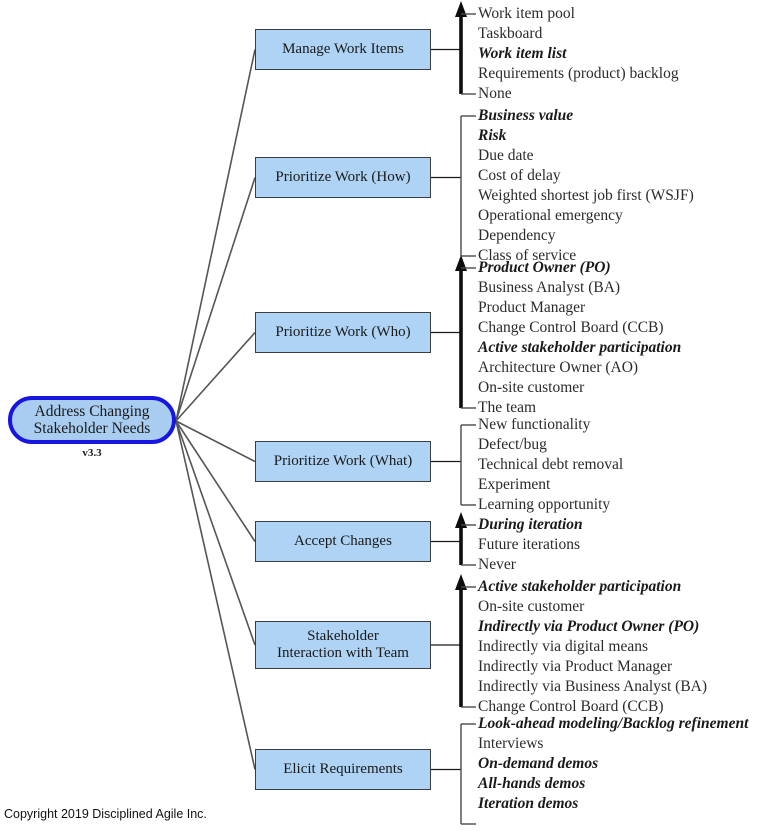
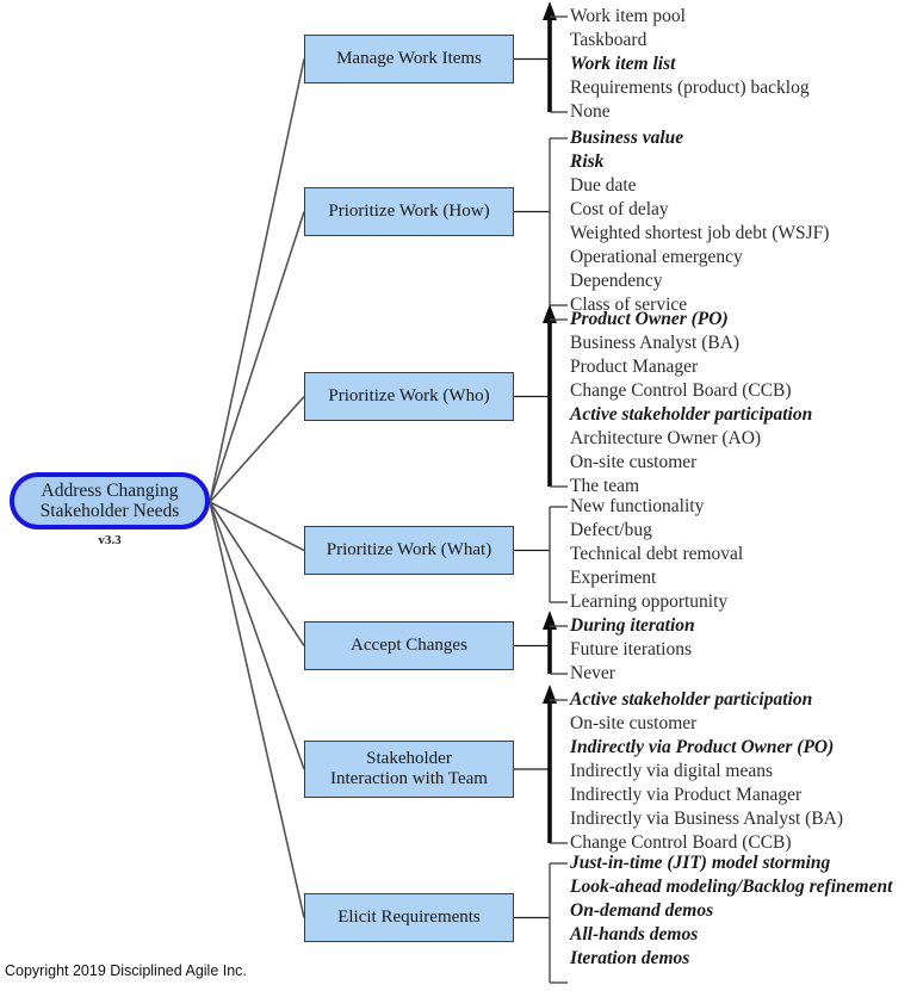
  Address Changing
  Stakeholder Needs
  v3.3
  Manage Work Items
  Work item pool
  Taskboard
  Work item list
  Requirements (product) backlog
  None
  Prioritize Work (How)
  Business value
  Risk
  Due date
  Cost of delay
- Weighted shortest job first (WSJF)
+ Weighted shortest job debt (WSJF)
  Operational emergency
  Dependency
  Class of service
  Prioritize Work (Who)
  Product Owner (PO)
  Business Analyst (BA)
  Product Manager
  Change Control Board (CCB)
  Active stakeholder participation
  Architecture Owner (AO)
  On-site customer
  The team
  Prioritize Work (What)
  New functionality
  Defect/bug
  Technical debt removal
  Experiment
  Learning opportunity
  Accept Changes
  During iteration
  Future iterations
  Never
  Stakeholder
  Interaction with Team
  Active stakeholder participation
  On-site customer
  Indirectly via Product Owner (PO)
  Indirectly via digital means
  Indirectly via Product Manager
  Indirectly via Business Analyst (BA)
  Change Control Board (CCB)
  Elicit Requirements
+ Just-in-time (JIT) model storming
  Look-ahead modeling/Backlog refinement
- Interviews
  On-demand demos
  All-hands demos
  Iteration demos
  Copyright 2019 Disciplined Agile Inc.
